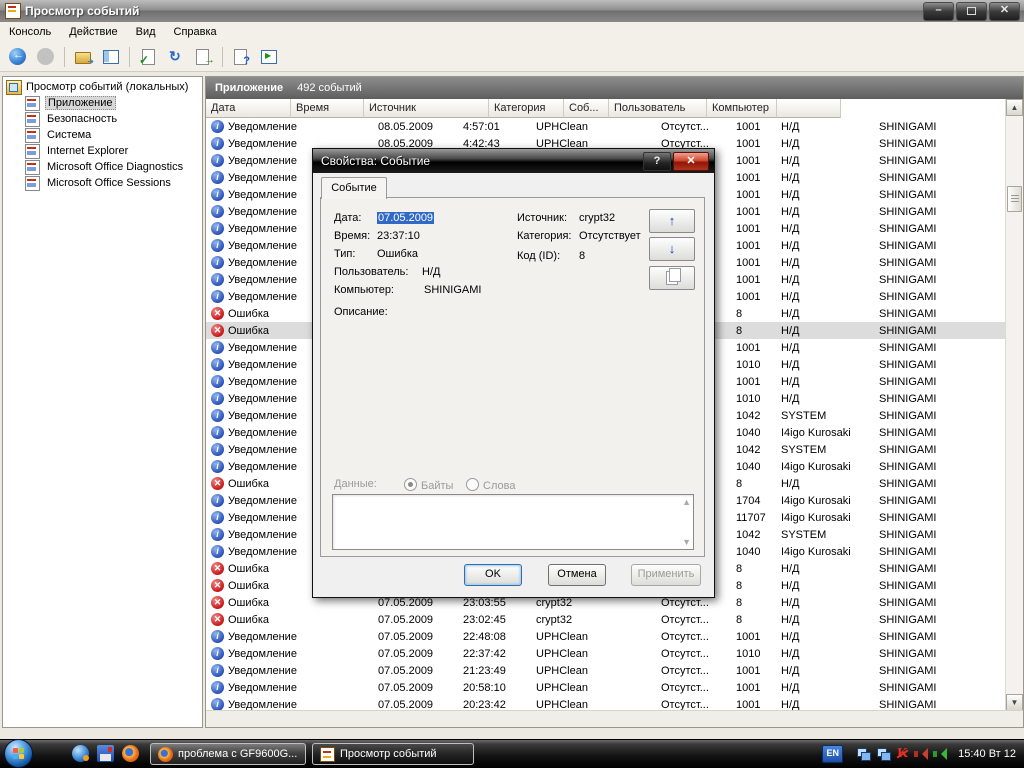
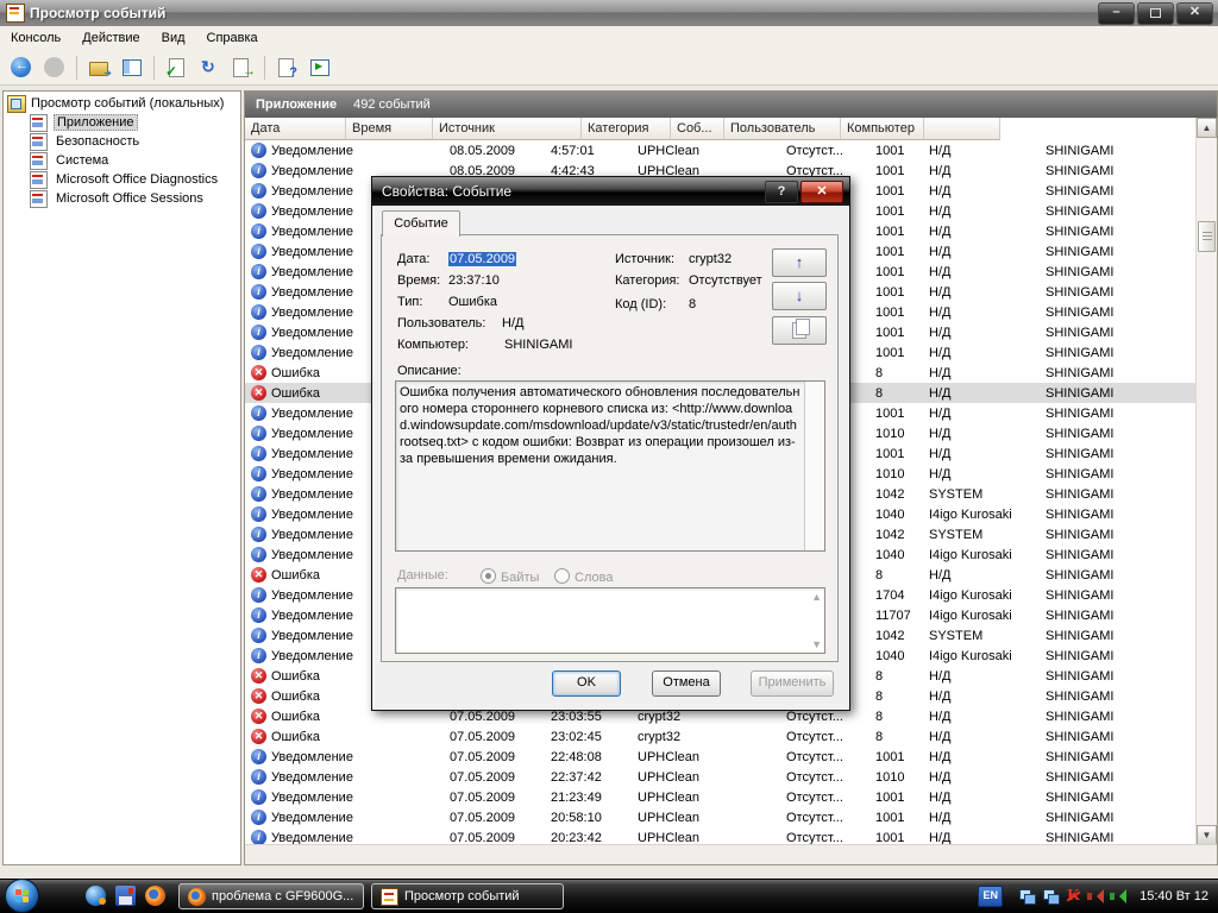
  Просмотр событий
  –
  ✕
  Консоль
  Действие
  Вид
  Справка
  Просмотр событий (локальных)
  Приложение
  Безопасность
  Система
- Internet Explorer
  Microsoft Office Diagnostics
  Microsoft Office Sessions
  Приложение
  492 событий
  Дата
  Время
  Источник
  Категория
  Соб...
  Пользователь
  Компьютер
  i
  Уведомление
  08.05.2009
  4:57:01
  UPHClean
  Отсутст...
  1001
  Н/Д
  SHINIGAMI
  i
  Уведомление
  08.05.2009
  4:42:43
  UPHClean
  Отсутст...
  1001
  Н/Д
  SHINIGAMI
  i
  Уведомление
  1001
  Н/Д
  SHINIGAMI
  i
  Уведомление
  1001
  Н/Д
  SHINIGAMI
  i
  Уведомление
  1001
  Н/Д
  SHINIGAMI
  i
  Уведомление
  1001
  Н/Д
  SHINIGAMI
  i
  Уведомление
  1001
  Н/Д
  SHINIGAMI
  i
  Уведомление
  1001
  Н/Д
  SHINIGAMI
  i
  Уведомление
  1001
  Н/Д
  SHINIGAMI
  i
  Уведомление
  1001
  Н/Д
  SHINIGAMI
  i
  Уведомление
  1001
  Н/Д
  SHINIGAMI
  ✕
  Ошибка
  8
  Н/Д
  SHINIGAMI
  ✕
  Ошибка
  8
  Н/Д
  SHINIGAMI
  i
  Уведомление
  1001
  Н/Д
  SHINIGAMI
  i
  Уведомление
  1010
  Н/Д
  SHINIGAMI
  i
  Уведомление
  1001
  Н/Д
  SHINIGAMI
  i
  Уведомление
  1010
  Н/Д
  SHINIGAMI
  i
  Уведомление
  1042
  SYSTEM
  SHINIGAMI
  i
  Уведомление
  1040
  I4igo Kurosaki
  SHINIGAMI
  i
  Уведомление
  1042
  SYSTEM
  SHINIGAMI
  i
  Уведомление
  1040
  I4igo Kurosaki
  SHINIGAMI
  ✕
  Ошибка
  8
  Н/Д
  SHINIGAMI
  i
  Уведомление
  1704
  I4igo Kurosaki
  SHINIGAMI
  i
  Уведомление
  11707
  I4igo Kurosaki
  SHINIGAMI
  i
  Уведомление
  1042
  SYSTEM
  SHINIGAMI
  i
  Уведомление
  1040
  I4igo Kurosaki
  SHINIGAMI
  ✕
  Ошибка
  8
  Н/Д
  SHINIGAMI
  ✕
  Ошибка
  8
  Н/Д
  SHINIGAMI
  ✕
  Ошибка
  07.05.2009
  23:03:55
  crypt32
  Отсутст...
  8
  Н/Д
  SHINIGAMI
  ✕
  Ошибка
  07.05.2009
  23:02:45
  crypt32
  Отсутст...
  8
  Н/Д
  SHINIGAMI
  i
  Уведомление
  07.05.2009
  22:48:08
  UPHClean
  Отсутст...
  1001
  Н/Д
  SHINIGAMI
  i
  Уведомление
  07.05.2009
  22:37:42
  UPHClean
  Отсутст...
  1010
  Н/Д
  SHINIGAMI
  i
  Уведомление
  07.05.2009
  21:23:49
  UPHClean
  Отсутст...
  1001
  Н/Д
  SHINIGAMI
  i
  Уведомление
  07.05.2009
  20:58:10
  UPHClean
  Отсутст...
  1001
  Н/Д
  SHINIGAMI
  i
  Уведомление
  07.05.2009
  20:23:42
  UPHClean
  Отсутст...
  1001
  Н/Д
  SHINIGAMI
  ▲
  ▼
  Свойства: Событие
  ?
  ✕
  Событие
  Дата:
  07.05.2009
  Источник:
  crypt32
  Время:
  23:37:10
  Категория:
  Отсутствует
  Тип:
  Ошибка
  Код (ID):
  8
  Пользователь:
  Н/Д
  Компьютер:
  SHINIGAMI
  ↑
  ↓
  Описание:
+ Ошибка получения автоматического обновления последовательного номера стороннего корневого списка из: <http://www.download.windowsupdate.com/msdownload/update/v3/static/trustedr/en/authrootseq.txt> с кодом ошибки: Возврат из операции произошел из-за превышения времени ожидания.
  Данные:
  Байты
  Слова
  ▲
  ▼
  OK
  Отмена
  Применить
  проблема с GF9600G...
  Просмотр событий
  EN
  K
  15:40 Вт 12
